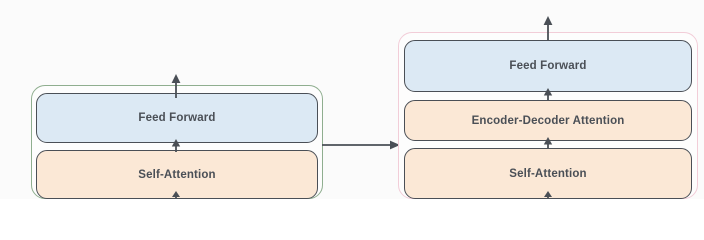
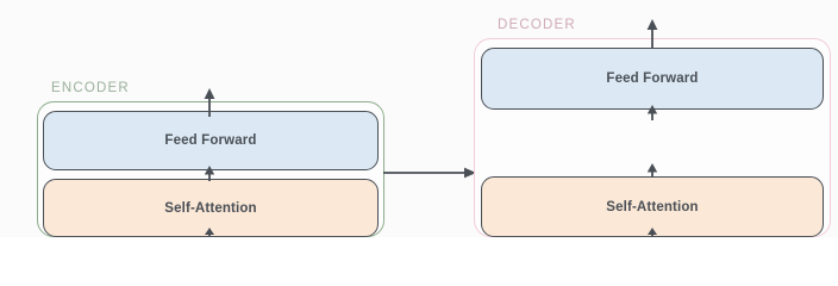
+ ENCODER
  Feed Forward
  Self-Attention
+ DECODER
  Feed Forward
- Encoder-Decoder Attention
  Self-Attention
